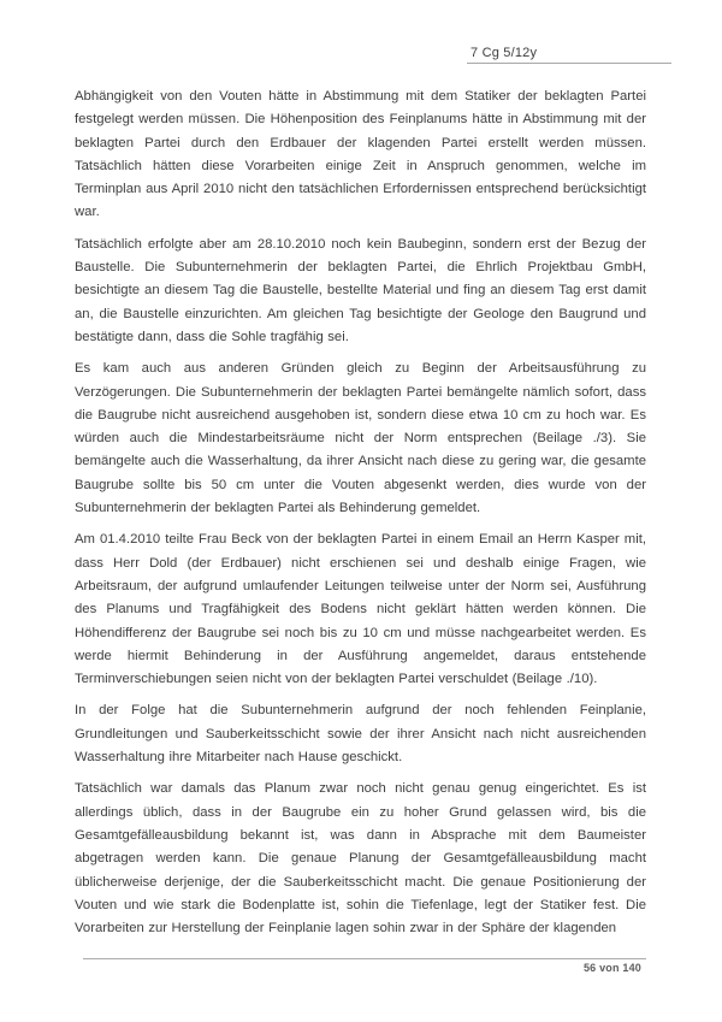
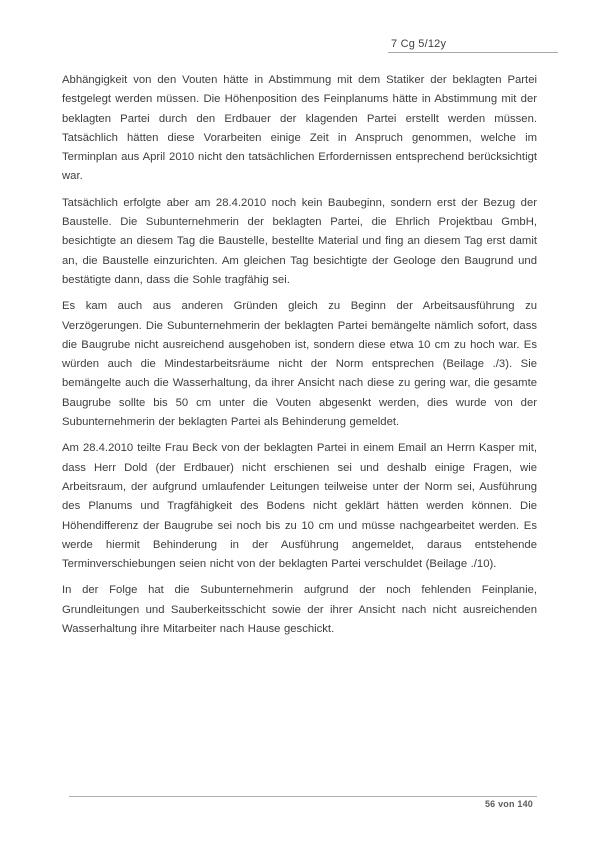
  7 Cg 5/12y
  Abhängigkeit von den Vouten hätte in Abstimmung mit dem Statiker der beklagten Partei festgelegt werden müssen. Die Höhenposition des Feinplanums hätte in Abstimmung mit der beklagten Partei durch den Erdbauer der klagenden Partei erstellt werden müssen. Tatsächlich hätten diese Vorarbeiten einige Zeit in Anspruch genommen, welche im Terminplan aus April 2010 nicht den tatsächlichen Erfordernissen entsprechend berücksichtigt war.
- Tatsächlich erfolgte aber am 28.10.2010 noch kein Baubeginn, sondern erst der Bezug der Baustelle. Die Subunternehmerin der beklagten Partei, die Ehrlich Projektbau GmbH, besichtigte an diesem Tag die Baustelle, bestellte Material und fing an diesem Tag erst damit an, die Baustelle einzurichten. Am gleichen Tag besichtigte der Geologe den Baugrund und bestätigte dann, dass die Sohle tragfähig sei.
+ Tatsächlich erfolgte aber am 28.4.2010 noch kein Baubeginn, sondern erst der Bezug der Baustelle. Die Subunternehmerin der beklagten Partei, die Ehrlich Projektbau GmbH, besichtigte an diesem Tag die Baustelle, bestellte Material und fing an diesem Tag erst damit an, die Baustelle einzurichten. Am gleichen Tag besichtigte der Geologe den Baugrund und bestätigte dann, dass die Sohle tragfähig sei.
  Es kam auch aus anderen Gründen gleich zu Beginn der Arbeitsausführung zu Verzögerungen. Die Subunternehmerin der beklagten Partei bemängelte nämlich sofort, dass die Baugrube nicht ausreichend ausgehoben ist, sondern diese etwa 10 cm zu hoch war. Es würden auch die Mindestarbeitsräume nicht der Norm entsprechen (Beilage ./3). Sie bemängelte auch die Wasserhaltung, da ihrer Ansicht nach diese zu gering war, die gesamte Baugrube sollte bis 50 cm unter die Vouten abgesenkt werden, dies wurde von der Subunternehmerin der beklagten Partei als Behinderung gemeldet.
- Am 01.4.2010 teilte Frau Beck von der beklagten Partei in einem Email an Herrn Kasper mit, dass Herr Dold (der Erdbauer) nicht erschienen sei und deshalb einige Fragen, wie Arbeitsraum, der aufgrund umlaufender Leitungen teilweise unter der Norm sei, Ausführung des Planums und Tragfähigkeit des Bodens nicht geklärt hätten werden können. Die Höhendifferenz der Baugrube sei noch bis zu 10 cm und müsse nachgearbeitet werden. Es werde hiermit Behinderung in der Ausführung angemeldet, daraus entstehende Terminverschiebungen seien nicht von der beklagten Partei verschuldet (Beilage ./10).
+ Am 28.4.2010 teilte Frau Beck von der beklagten Partei in einem Email an Herrn Kasper mit, dass Herr Dold (der Erdbauer) nicht erschienen sei und deshalb einige Fragen, wie Arbeitsraum, der aufgrund umlaufender Leitungen teilweise unter der Norm sei, Ausführung des Planums und Tragfähigkeit des Bodens nicht geklärt hätten werden können. Die Höhendifferenz der Baugrube sei noch bis zu 10 cm und müsse nachgearbeitet werden. Es werde hiermit Behinderung in der Ausführung angemeldet, daraus entstehende Terminverschiebungen seien nicht von der beklagten Partei verschuldet (Beilage ./10).
  In der Folge hat die Subunternehmerin aufgrund der noch fehlenden Feinplanie, Grundleitungen und Sauberkeitsschicht sowie der ihrer Ansicht nach nicht ausreichenden Wasserhaltung ihre Mitarbeiter nach Hause geschickt.
- Tatsächlich war damals das Planum zwar noch nicht genau genug eingerichtet. Es ist allerdings üblich, dass in der Baugrube ein zu hoher Grund gelassen wird, bis die Gesamtgefälleausbildung bekannt ist, was dann in Absprache mit dem Baumeister abgetragen werden kann. Die genaue Planung der Gesamtgefälleausbildung macht üblicherweise derjenige, der die Sauberkeitsschicht macht. Die genaue Positionierung der Vouten und wie stark die Bodenplatte ist, sohin die Tiefenlage, legt der Statiker fest. Die Vorarbeiten zur Herstellung der Feinplanie lagen sohin zwar in der Sphäre der klagenden
  56 von 140
